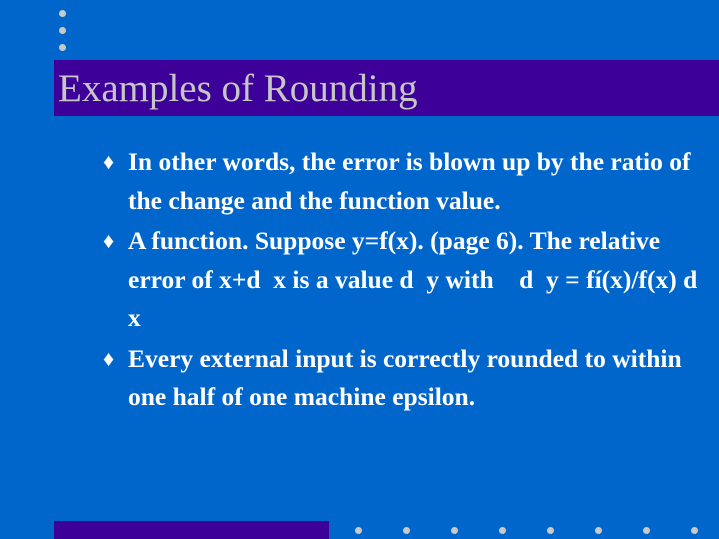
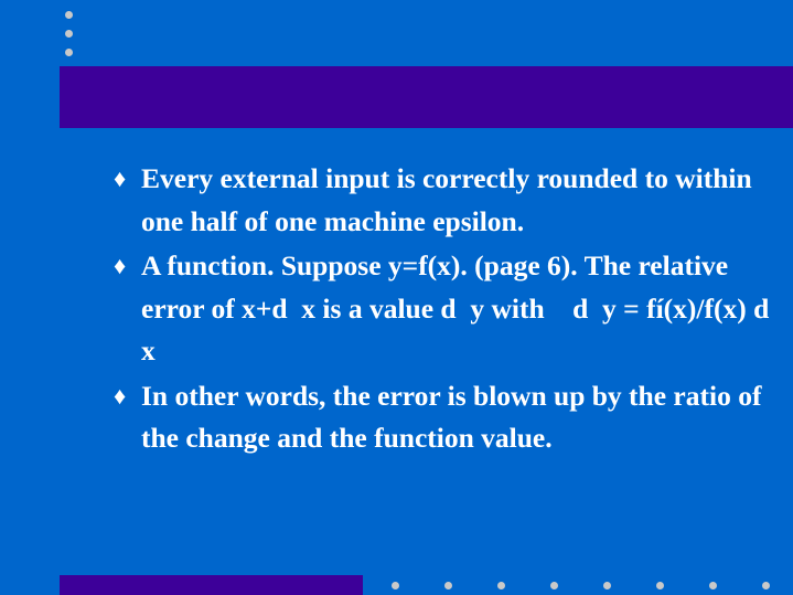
- Examples of Rounding
  ♦
- In other words, the error is blown up by the ratio of the change and the function value.
+ Every external input is correctly rounded to within one half of one machine epsilon.
  ♦
  A function. Suppose y=f(x). (page 6). The relative error of x+d x is a value d y with d y = fí(x)/f(x) d x
  ♦
- Every external input is correctly rounded to within one half of one machine epsilon.
+ In other words, the error is blown up by the ratio of the change and the function value.
